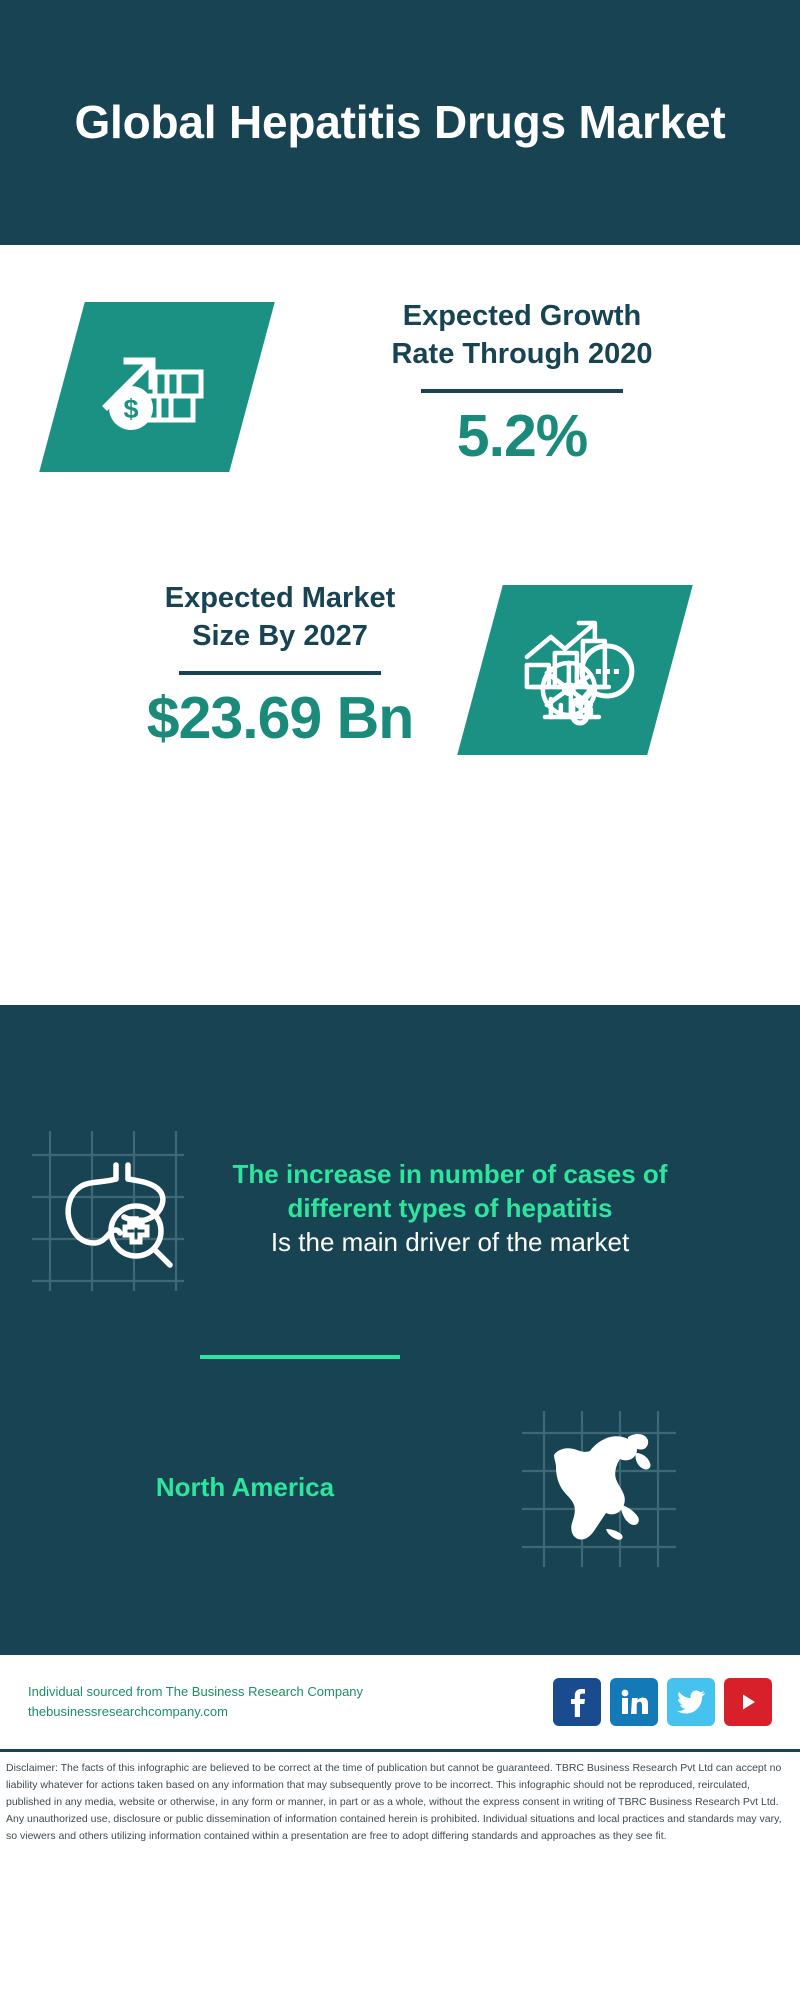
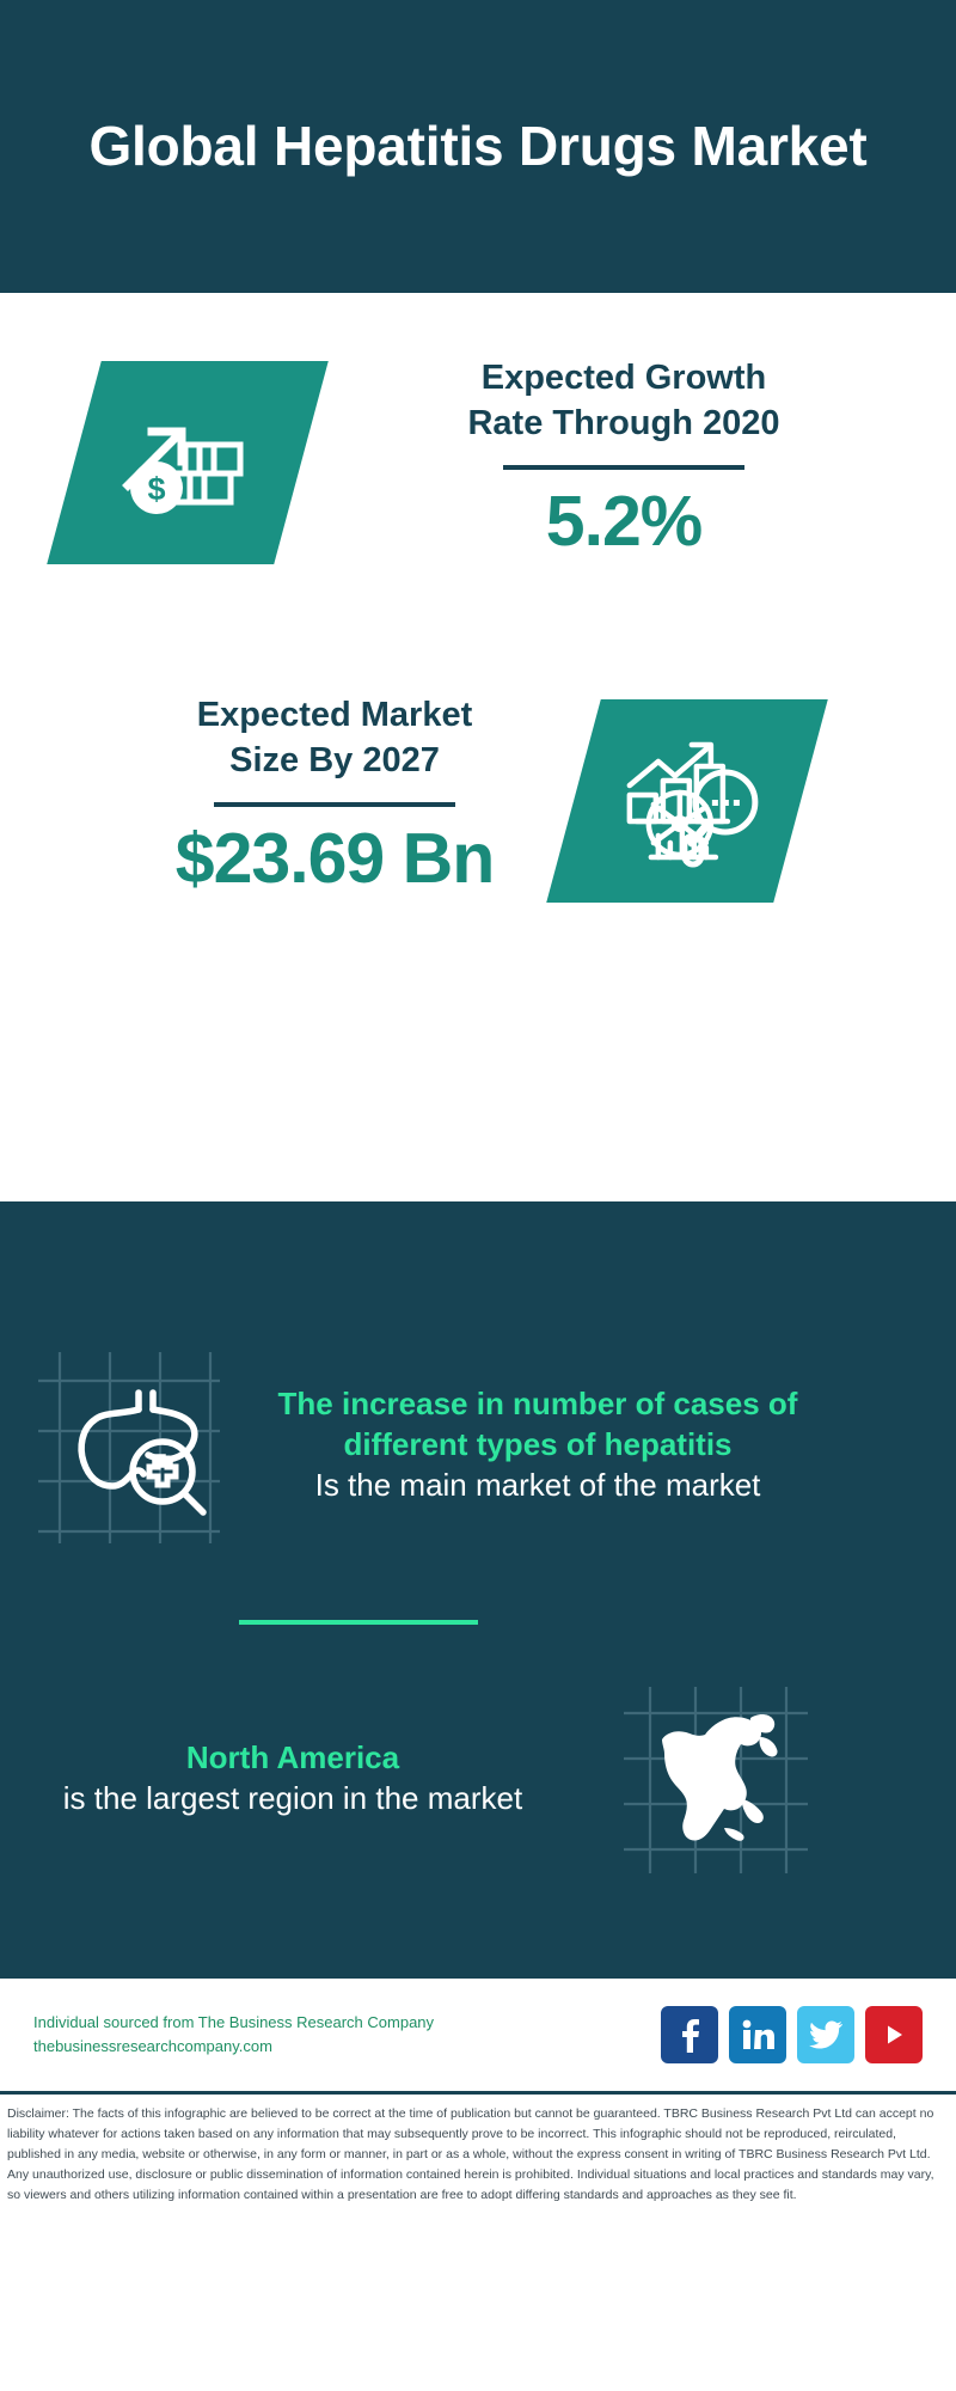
  Global Hepatitis Drugs Market
  Expected Growth
  Rate Through 2020
  5.2%
  Expected Market
  Size By 2027
  $23.69 Bn
  The increase in number of cases of different types of hepatitis
- Is the main driver of the market
+ Is the main market of the market
  North America
+ is the largest region in the market
  Individual sourced from The Business Research Company
  thebusinessresearchcompany.com
  Disclaimer: The facts of this infographic are believed to be correct at the time of publication but cannot be guaranteed. TBRC Business Research Pvt Ltd can accept no liability whatever for actions taken based on any information that may subsequently prove to be incorrect. This infographic should not be reproduced, reirculated, published in any media, website or otherwise, in any form or manner, in part or as a whole, without the express consent in writing of TBRC Business Research Pvt Ltd. Any unauthorized use, disclosure or public dissemination of information contained herein is prohibited. Individual situations and local practices and standards may vary, so viewers and others utilizing information contained within a presentation are free to adopt differing standards and approaches as they see fit.
